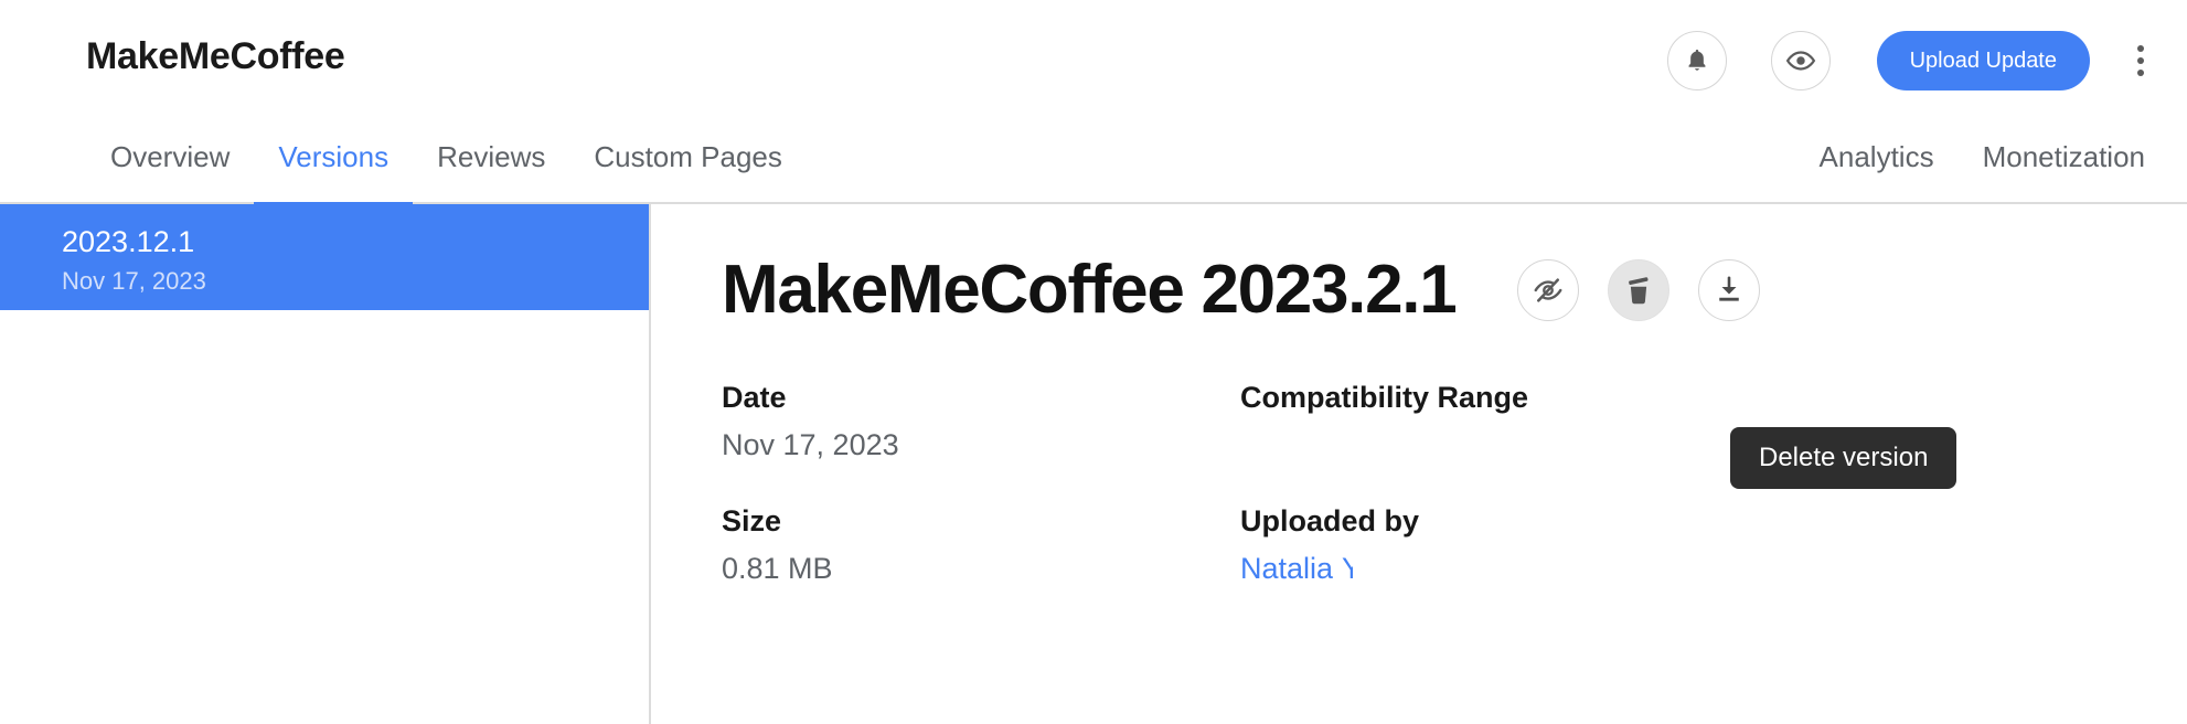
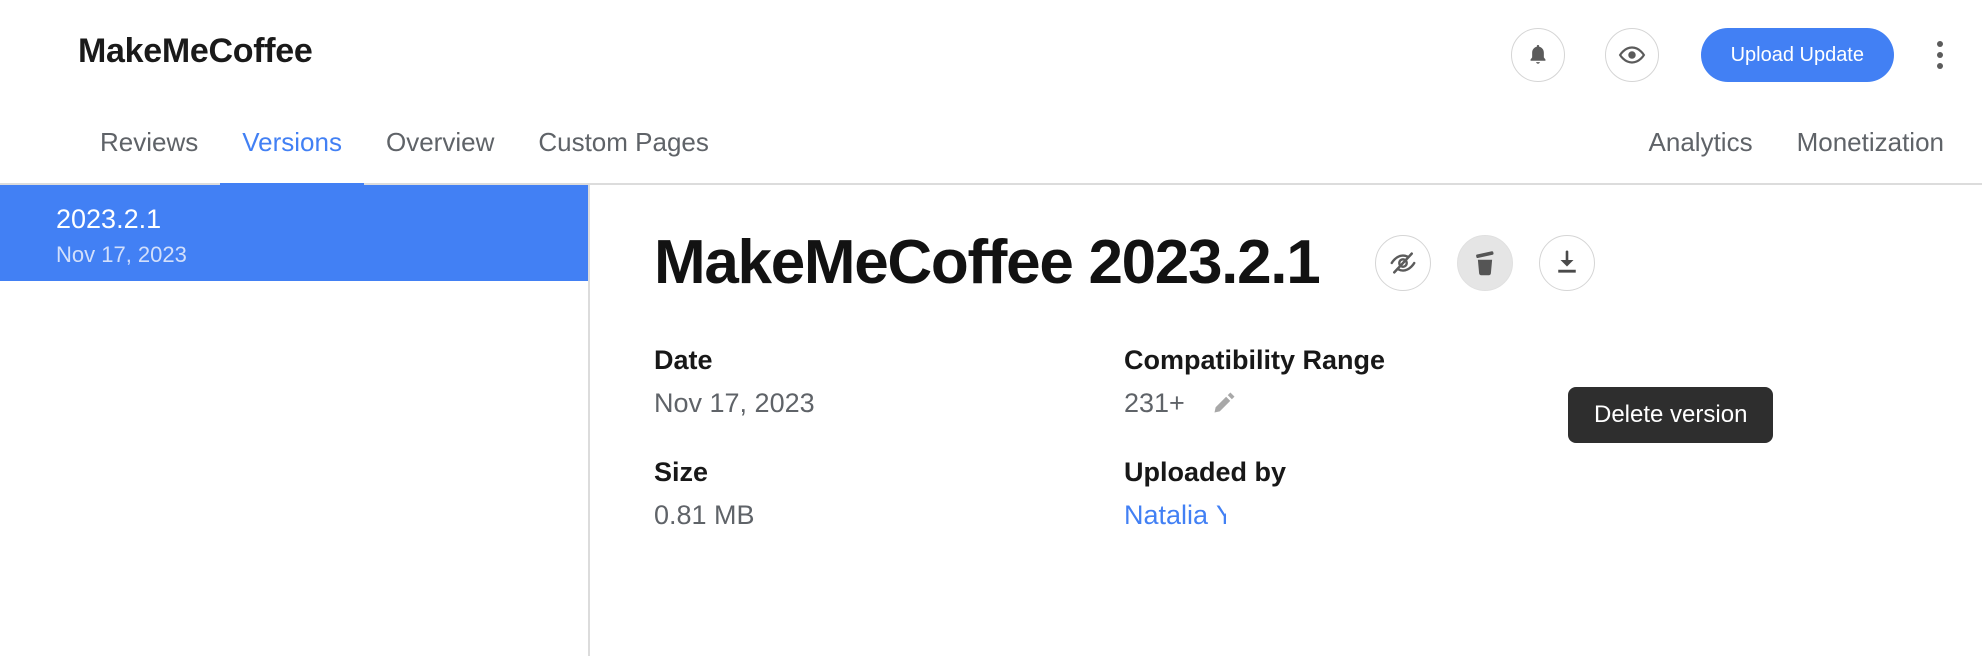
  MakeMeCoffee
  Upload Update
- Overview
+ Reviews
  Versions
- Reviews
+ Overview
  Custom Pages
  Analytics
  Monetization
- 2023.12.1
+ 2023.2.1
  Nov 17, 2023
  MakeMeCoffee 2023.2.1
  Date
  Nov 17, 2023
  Compatibility Range
+ 231+
  Size
  0.81 MB
  Uploaded by
  Natalia
  Y
  Delete version
